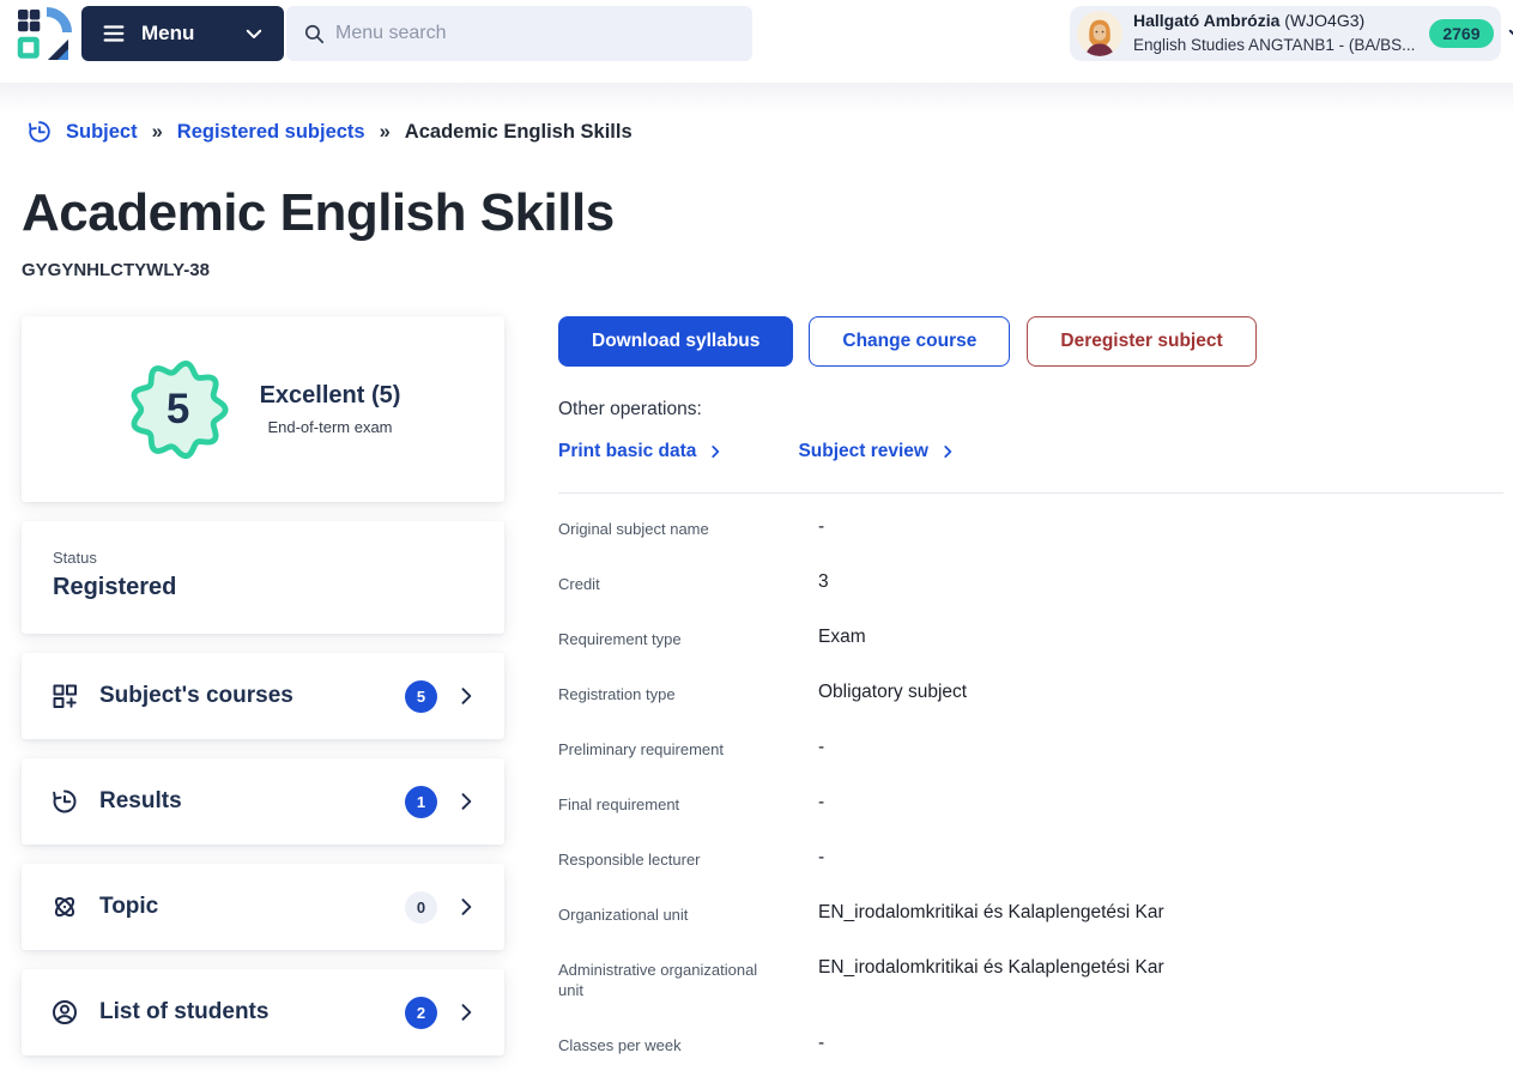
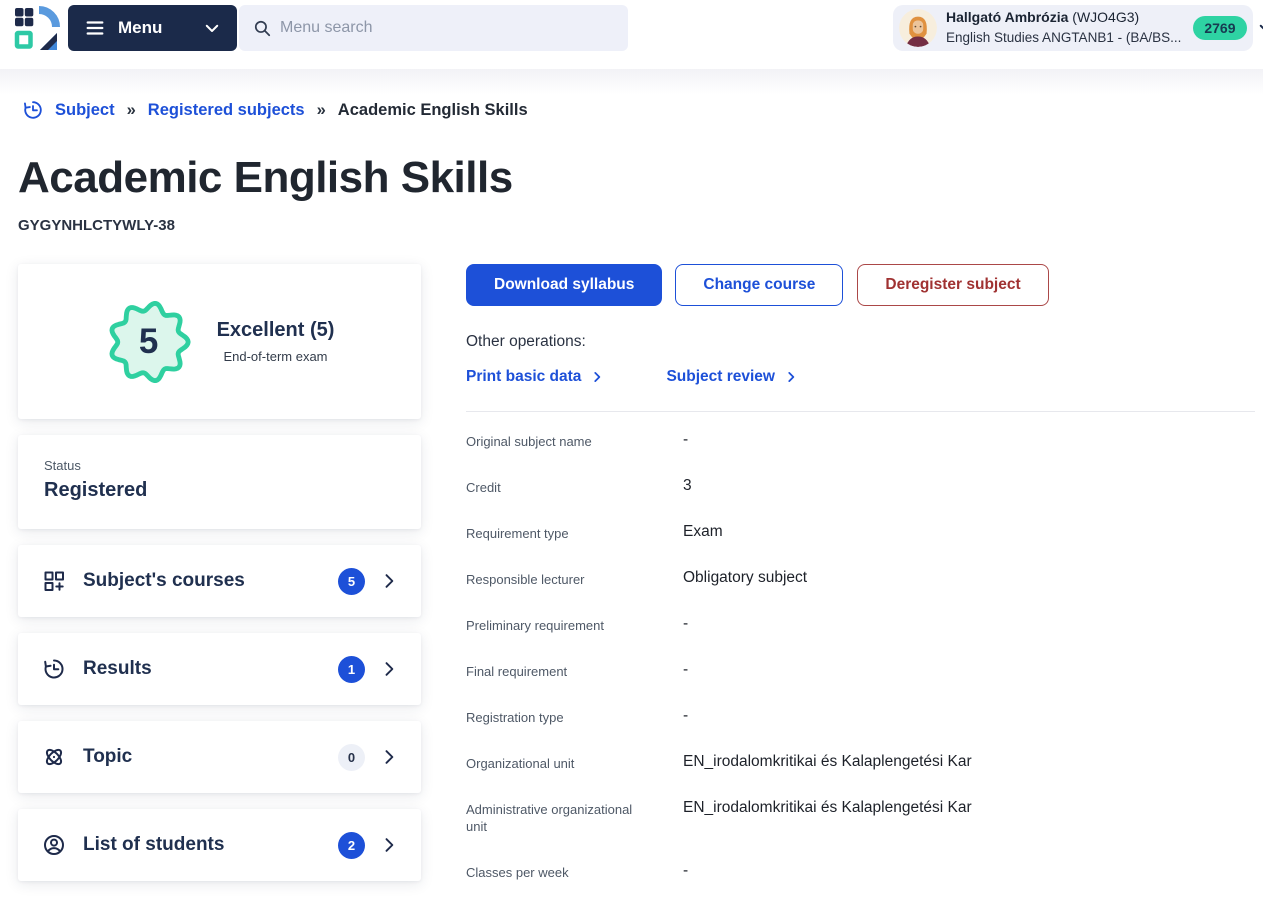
  Menu
  Menu search
  Hallgató Ambrózia (WJO4G3)
  English Studies ANGTANB1 - (BA/BS...
  2769
  Subject
  »
  Registered subjects
  »
  Academic English Skills
  Academic English Skills
  GYGYNHLCTYWLY-38
  5
  Excellent (5)
  End-of-term exam
  Status
  Registered
  Subject's courses
  5
  Results
  1
  Topic
  0
  List of students
  2
  Download syllabus
  Change course
  Deregister subject
  Other operations:
  Print basic data
  Subject review
  Original subject name
  -
  Credit
  3
  Requirement type
  Exam
- Registration type
+ Responsible lecturer
  Obligatory subject
  Preliminary requirement
  -
  Final requirement
  -
- Responsible lecturer
+ Registration type
  -
  Organizational unit
  EN_irodalomkritikai és Kalaplengetési Kar
  Administrative organizational unit
  EN_irodalomkritikai és Kalaplengetési Kar
  Classes per week
  -
